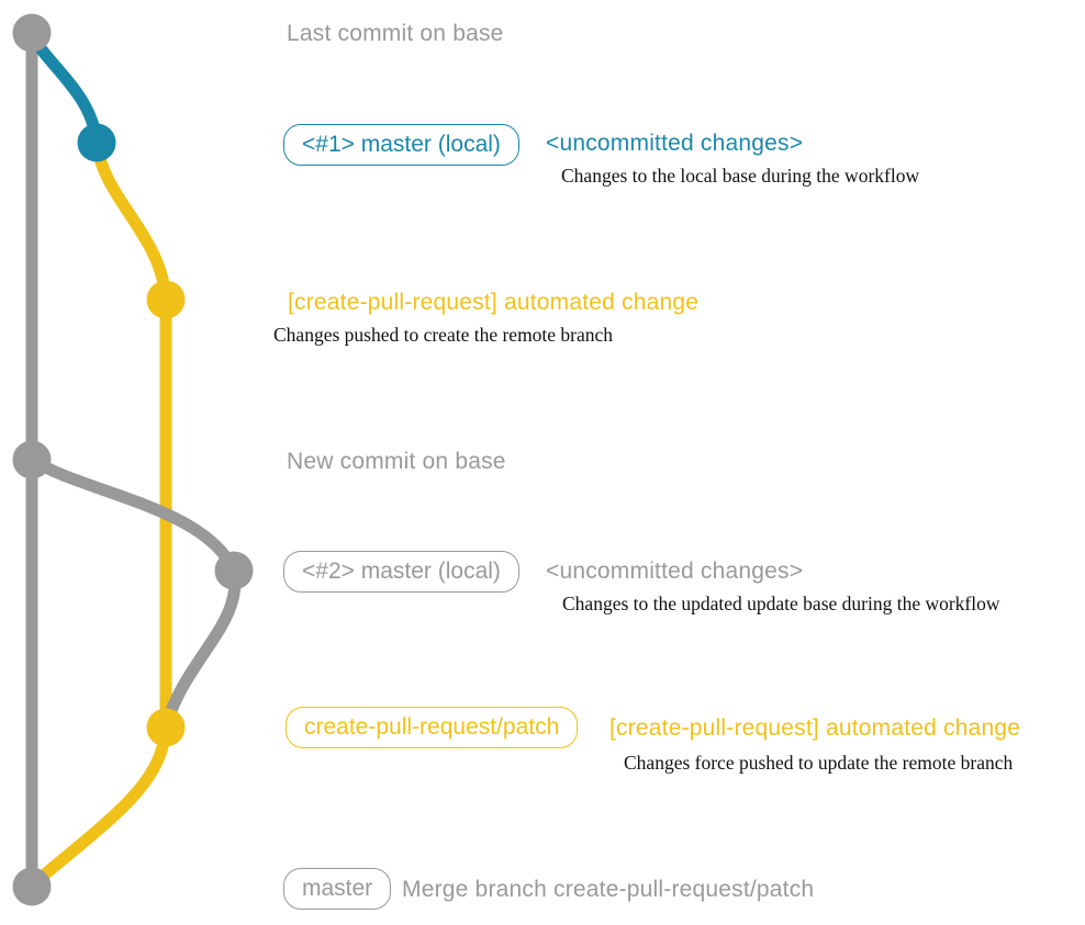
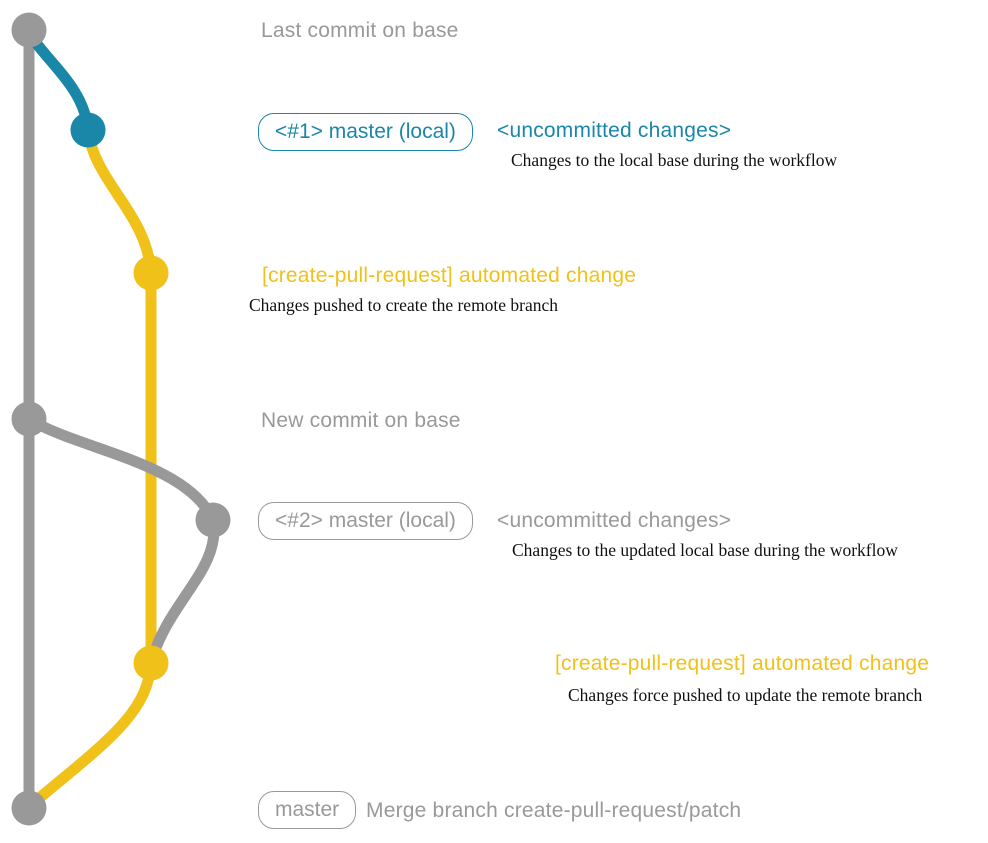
  Last commit on base
  <#1> master (local)
  <uncommitted changes>
  Changes to the local base during the workflow
  [create-pull-request] automated change
  Changes pushed to create the remote branch
  New commit on base
  <#2> master (local)
  <uncommitted changes>
- Changes to the updated update base during the workflow
+ Changes to the updated local base during the workflow
- create-pull-request/patch
  [create-pull-request] automated change
  Changes force pushed to update the remote branch
  master
  Merge branch create-pull-request/patch
